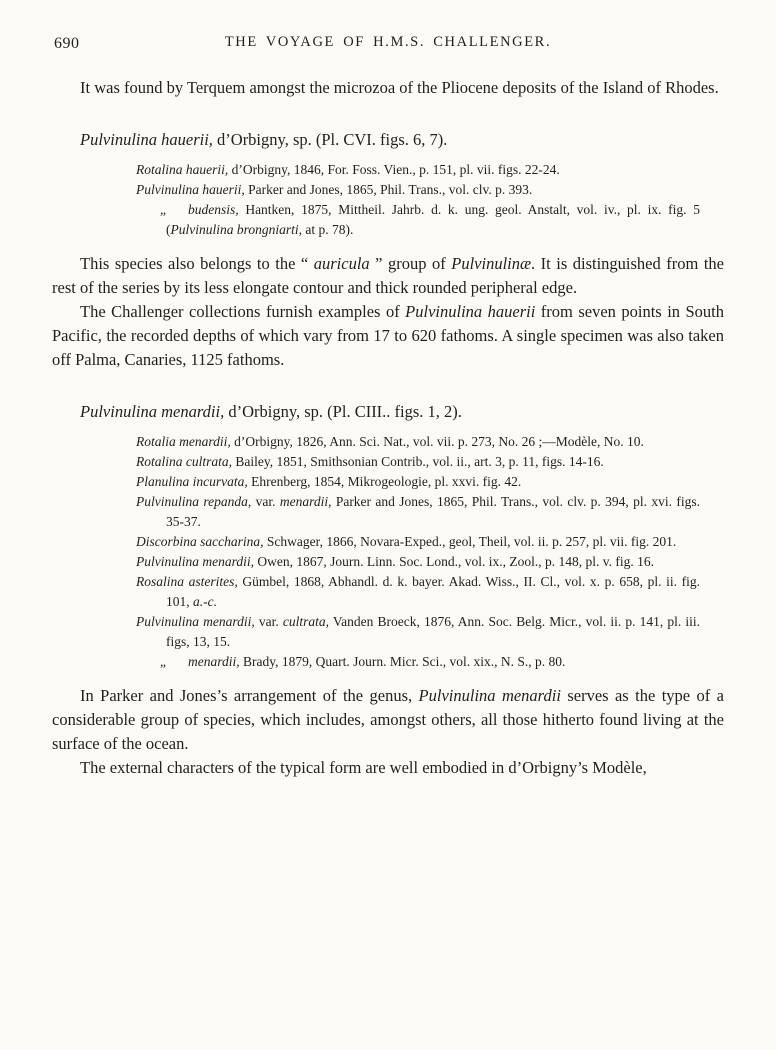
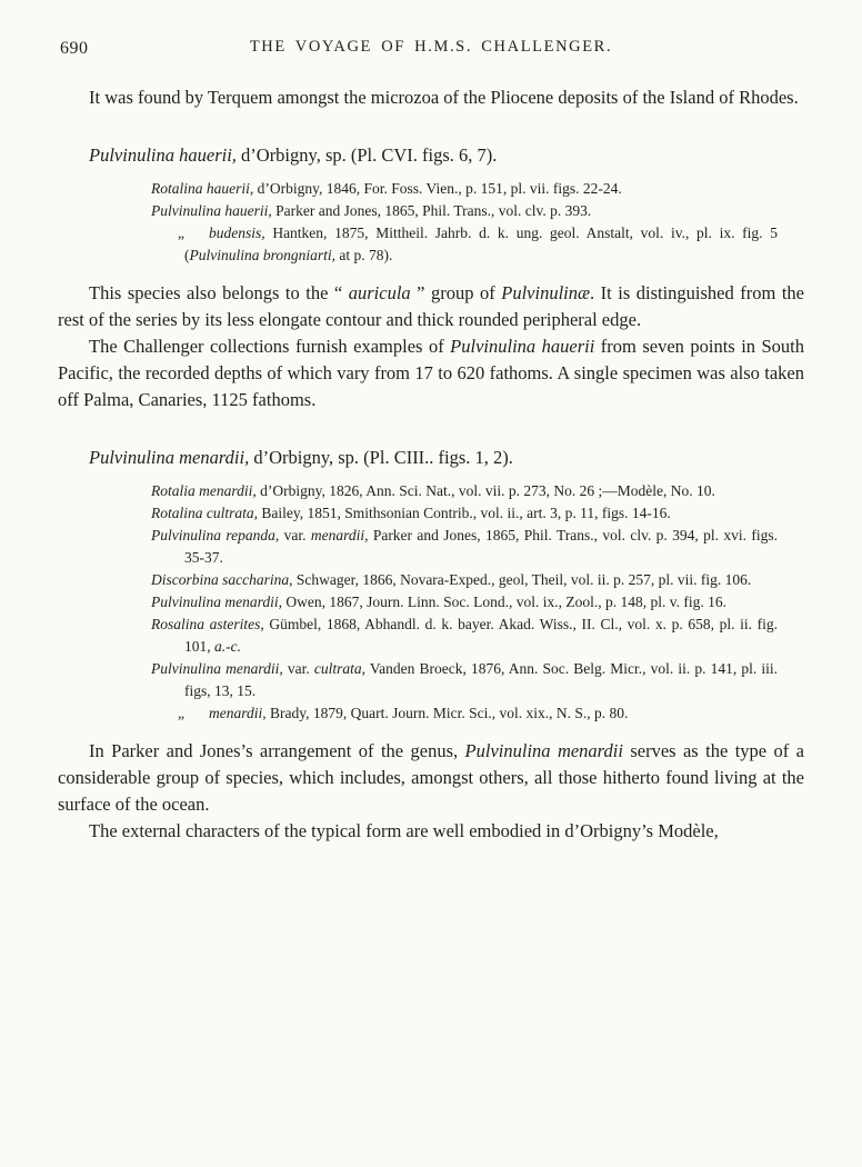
  690
  THE VOYAGE OF H.M.S. CHALLENGER.
  It was found by Terquem amongst the microzoa of the Pliocene deposits of the Island of Rhodes.
  Pulvinulina hauerii, d’Orbigny, sp. (Pl. CVI. figs. 6, 7).
  Rotalina hauerii, d’Orbigny, 1846, For. Foss. Vien., p. 151, pl. vii. figs. 22-24.
  Pulvinulina hauerii, Parker and Jones, 1865, Phil. Trans., vol. clv. p. 393.
  „ budensis, Hantken, 1875, Mittheil. Jahrb. d. k. ung. geol. Anstalt, vol. iv., pl. ix. fig. 5 (Pulvinulina brongniarti, at p. 78).
  This species also belongs to the “ auricula ” group of Pulvinulinæ. It is distinguished from the rest of the series by its less elongate contour and thick rounded peripheral edge.
  The Challenger collections furnish examples of Pulvinulina hauerii from seven points in South Pacific, the recorded depths of which vary from 17 to 620 fathoms. A single specimen was also taken off Palma, Canaries, 1125 fathoms.
  Pulvinulina menardii, d’Orbigny, sp. (Pl. CIII.. figs. 1, 2).
  Rotalia menardii, d’Orbigny, 1826, Ann. Sci. Nat., vol. vii. p. 273, No. 26 ;—Modèle, No. 10.
  Rotalina cultrata, Bailey, 1851, Smithsonian Contrib., vol. ii., art. 3, p. 11, figs. 14-16.
- Planulina incurvata, Ehrenberg, 1854, Mikrogeologie, pl. xxvi. fig. 42.
  Pulvinulina repanda, var. menardii, Parker and Jones, 1865, Phil. Trans., vol. clv. p. 394, pl. xvi. figs. 35-37.
- Discorbina saccharina, Schwager, 1866, Novara-Exped., geol, Theil, vol. ii. p. 257, pl. vii. fig. 201.
+ Discorbina saccharina, Schwager, 1866, Novara-Exped., geol, Theil, vol. ii. p. 257, pl. vii. fig. 106.
  Pulvinulina menardii, Owen, 1867, Journ. Linn. Soc. Lond., vol. ix., Zool., p. 148, pl. v. fig. 16.
  Rosalina asterites, Gümbel, 1868, Abhandl. d. k. bayer. Akad. Wiss., II. Cl., vol. x. p. 658, pl. ii. fig. 101, a.-c.
  Pulvinulina menardii, var. cultrata, Vanden Broeck, 1876, Ann. Soc. Belg. Micr., vol. ii. p. 141, pl. iii. figs, 13, 15.
  „ menardii, Brady, 1879, Quart. Journ. Micr. Sci., vol. xix., N. S., p. 80.
  In Parker and Jones’s arrangement of the genus, Pulvinulina menardii serves as the type of a considerable group of species, which includes, amongst others, all those hitherto found living at the surface of the ocean.
  The external characters of the typical form are well embodied in d’Orbigny’s Modèle,
